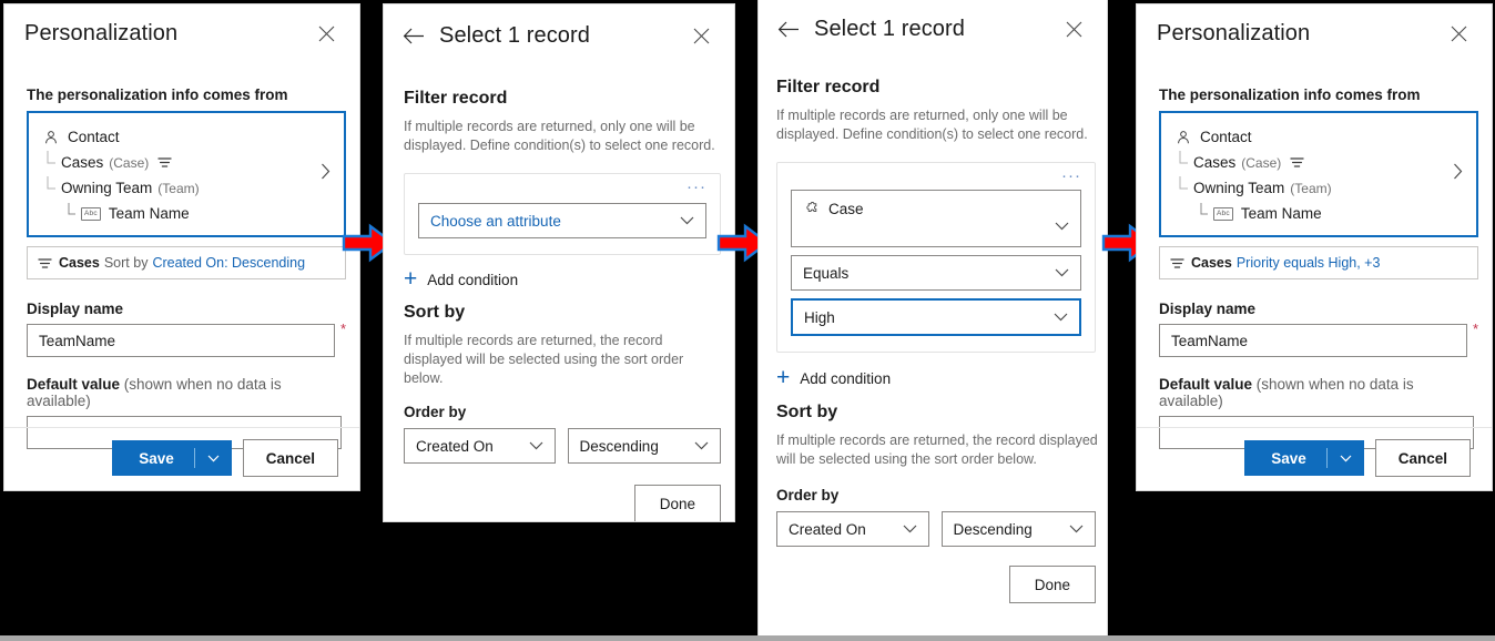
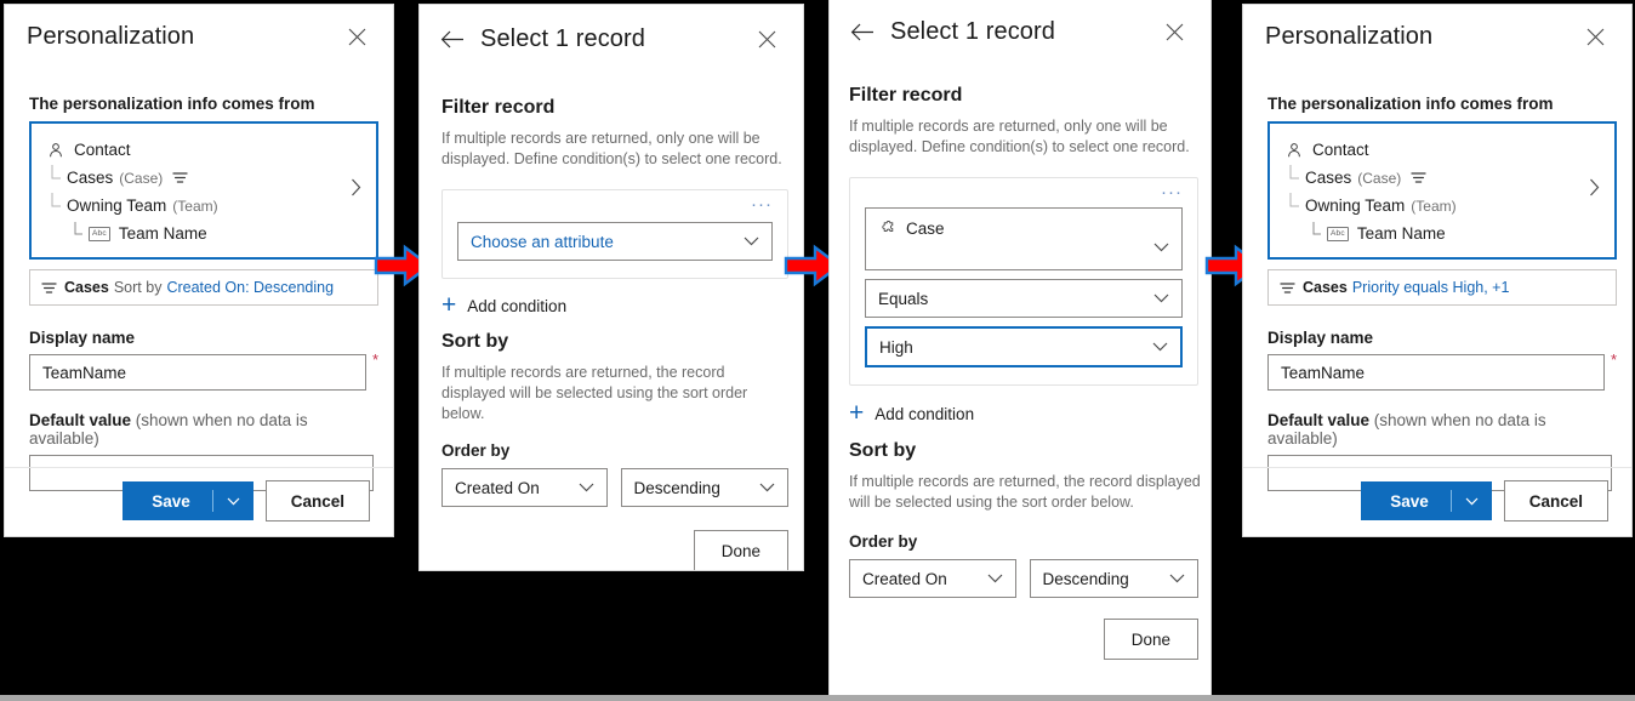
  Personalization
  The personalization info comes from
  Contact
  Cases
  (Case)
  Owning Team
  (Team)
  Team Name
  Cases
  Sort by
  Created On: Descending
  Display name
  TeamName
  *
  Default value (shown when no data is available)
  Save
  Cancel
  Select 1 record
  Filter record
  If multiple records are returned, only one will be displayed. Define condition(s) to select one record.
  ···
  Choose an attribute
  +
  Add condition
  Sort by
  If multiple records are returned, the record displayed will be selected using the sort order below.
  Order by
  Created On
  Descending
  Done
  Select 1 record
  Filter record
  If multiple records are returned, only one will be displayed. Define condition(s) to select one record.
  ···
  Case
  Equals
  High
  +
  Add condition
  Sort by
  If multiple records are returned, the record displayed will be selected using the sort order below.
  Order by
  Created On
  Descending
  Done
  Personalization
  The personalization info comes from
  Contact
  Cases
  (Case)
  Owning Team
  (Team)
  Team Name
  Cases
- Priority equals High, +3
+ Priority equals High, +1
  Display name
  TeamName
  *
  Default value (shown when no data is available)
  Save
  Cancel
